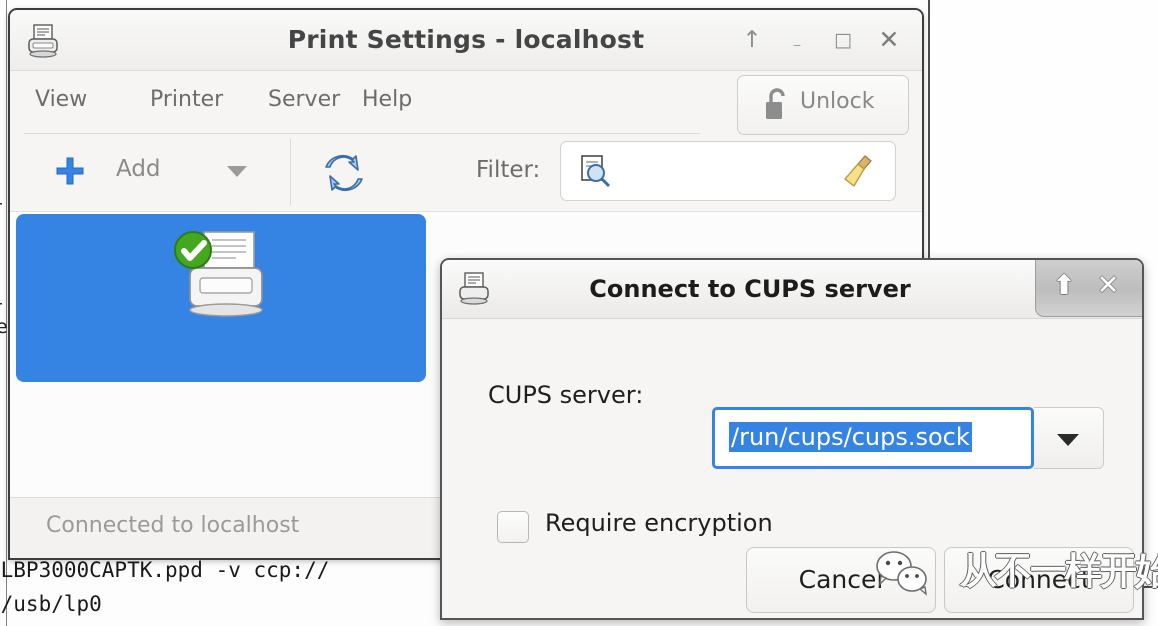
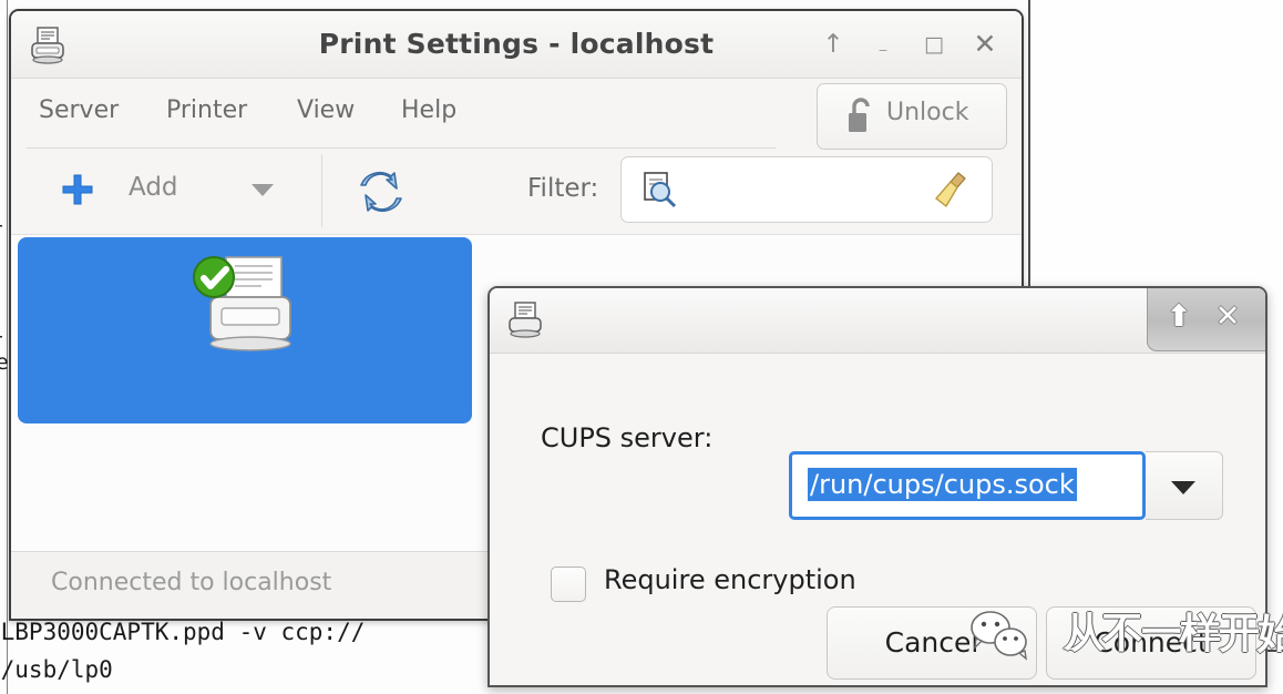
  LBP3000CAPTK.ppd -v ccp://
  /usb/lp0
  e
  Print Settings - localhost
  ↑
  _
  □
  ✕
- View
+ Server
  Printer
- Server
+ View
  Help
  Unlock
  Add
  Filter:
  Connected to localhost
- Connect to CUPS server
  ⬆
  ✕
  CUPS server:
  /run/cups/cups.sock
  Require encryption
  Cance
  Connect
  从不一样开始
